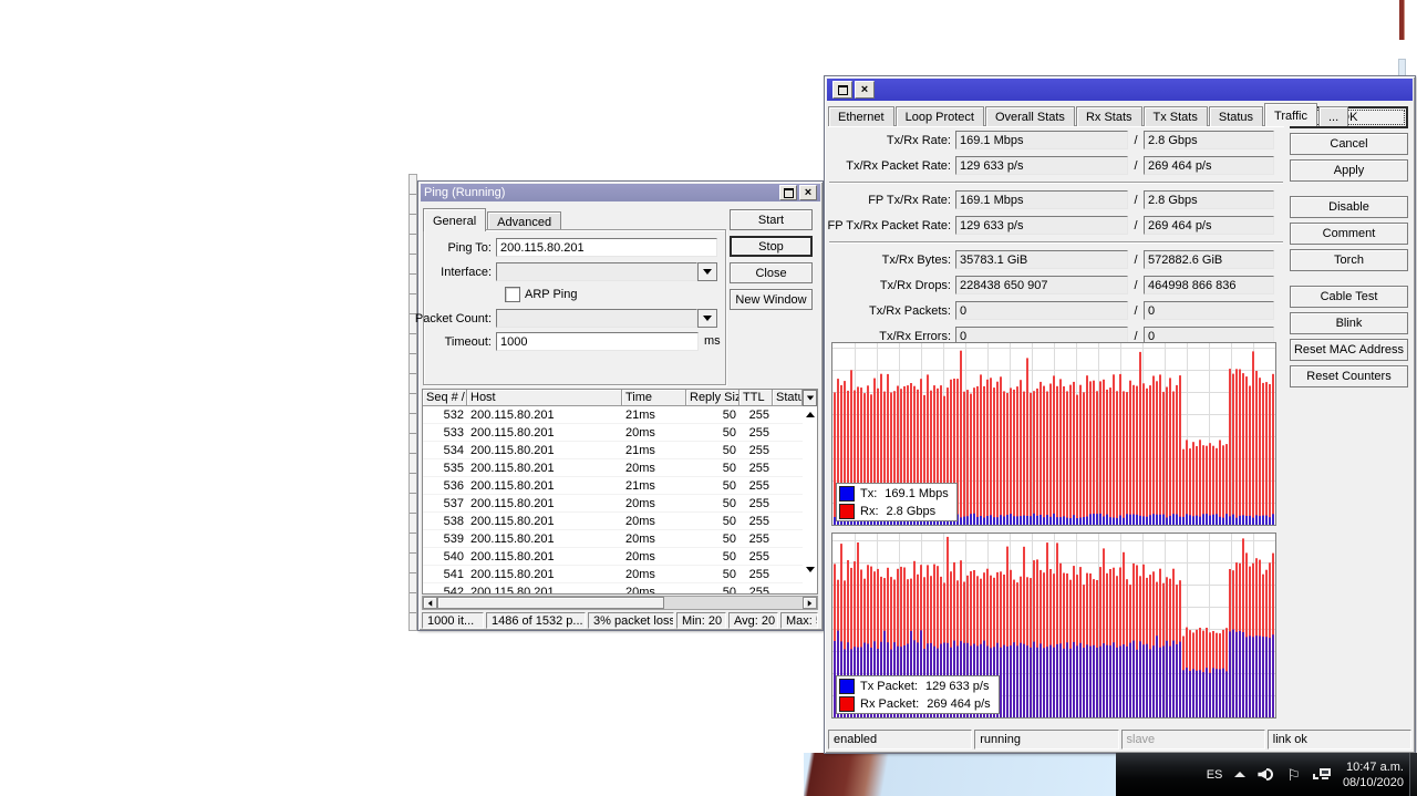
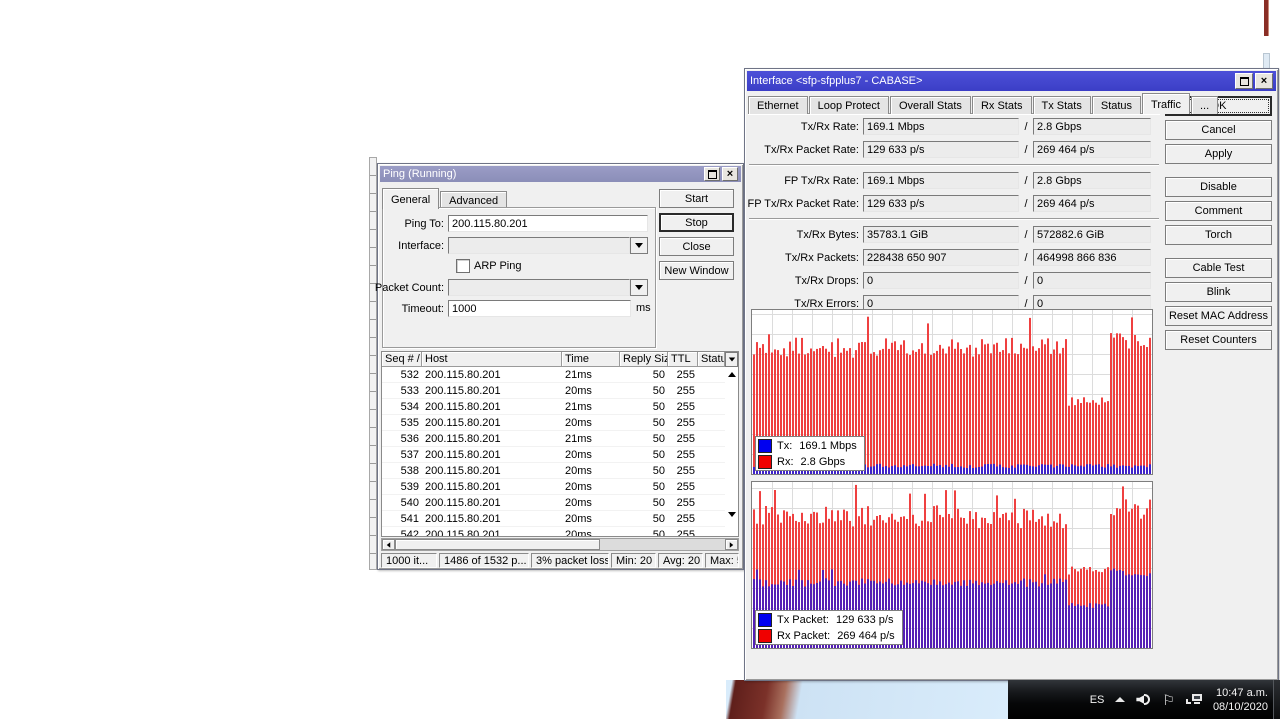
  Ping (Running)
  General
  Advanced
  Ping To:
  200.115.80.201
  Interface:
  ARP Ping
  Packet Count:
  Timeout:
  1000
  ms
  Start
  Stop
  Close
  New Window
  Seq # /
  Host
  Time
  Reply Siz
  TTL
  Statu
  532
  200.115.80.201
  21ms
  50
  255
  533
  200.115.80.201
  20ms
  50
  255
  534
  200.115.80.201
  21ms
  50
  255
  535
  200.115.80.201
  20ms
  50
  255
  536
  200.115.80.201
  21ms
  50
  255
  537
  200.115.80.201
  20ms
  50
  255
  538
  200.115.80.201
  20ms
  50
  255
  539
  200.115.80.201
  20ms
  50
  255
  540
  200.115.80.201
  20ms
  50
  255
  541
  200.115.80.201
  20ms
  50
  255
  542
  200.115.80.201
  20ms
  50
  255
  1000 it...
  1486 of 1532 p...
  3% packet loss
+ Interface <sfp-sfpplus7 - CABASE>
  Ethernet
  Loop Protect
  Overall Stats
  Rx Stats
  Tx Stats
  Status
  Traffic
  ...
  Tx/Rx Rate:
  169.1 Mbps
  /
  2.8 Gbps
  Tx/Rx Packet Rate:
  129 633 p/s
  /
  269 464 p/s
  FP Tx/Rx Rate:
  169.1 Mbps
  /
  2.8 Gbps
  FP Tx/Rx Packet Rate:
  129 633 p/s
  /
  269 464 p/s
  Tx/Rx Bytes:
  35783.1 GiB
  /
  572882.6 GiB
- Tx/Rx Drops:
+ Tx/Rx Packets:
  228438 650 907
  /
  464998 866 836
- Tx/Rx Packets:
+ Tx/Rx Drops:
  0
  /
  0
  Tx/Rx Errors:
  0
  /
  0
  Cancel
  Apply
  Disable
  Comment
  Torch
  Cable Test
  Blink
  Reset MAC Address
  Reset Counters
  Tx:
  169.1 Mbps
  Rx:
  2.8 Gbps
  Tx Packet:
  129 633 p/s
  Rx Packet:
  269 464 p/s
- enabled
- running
- slave
- link ok
  ES
  ⚐
  10:47 a.m.
  08/10/2020
